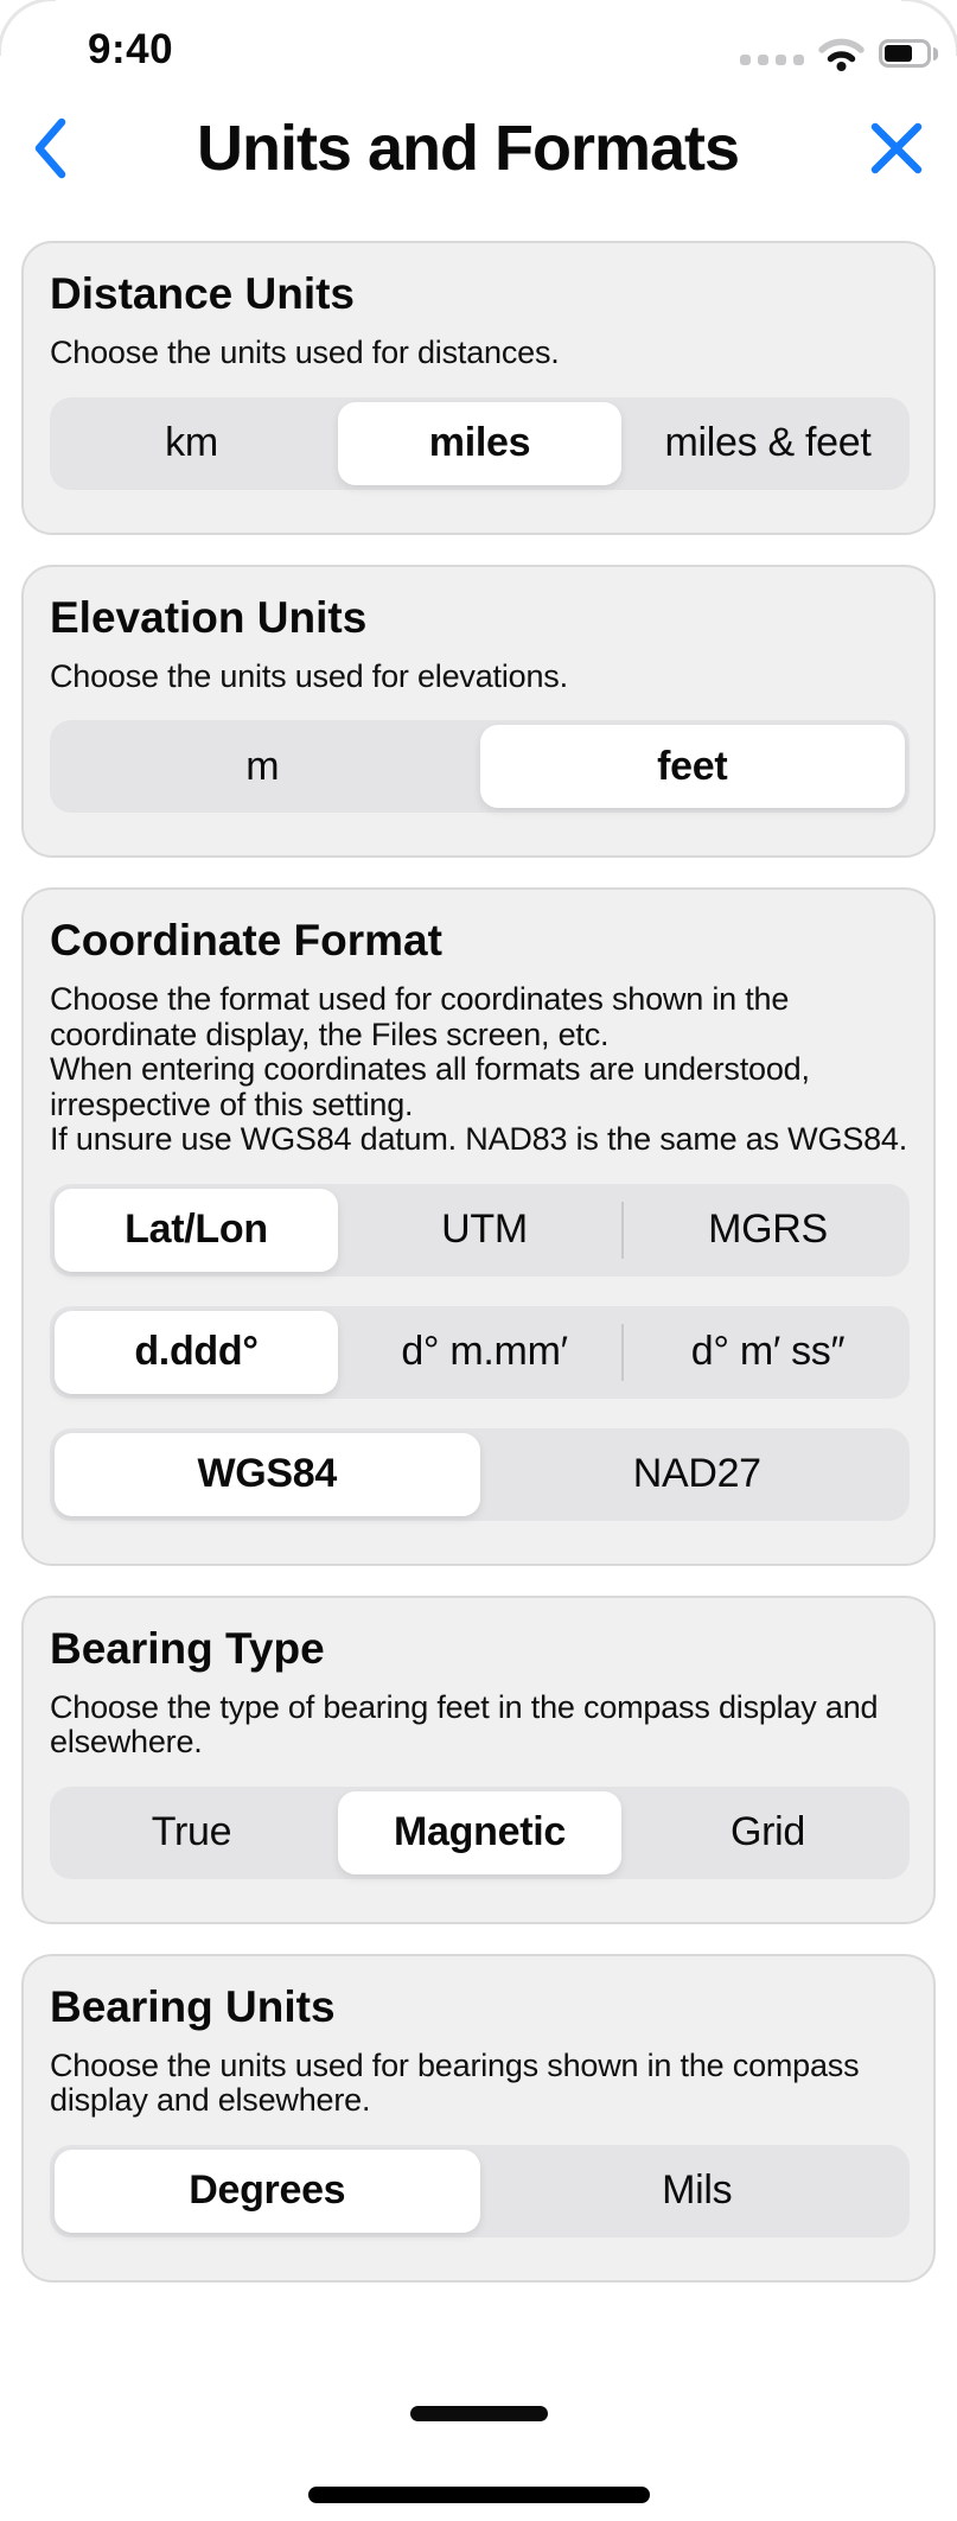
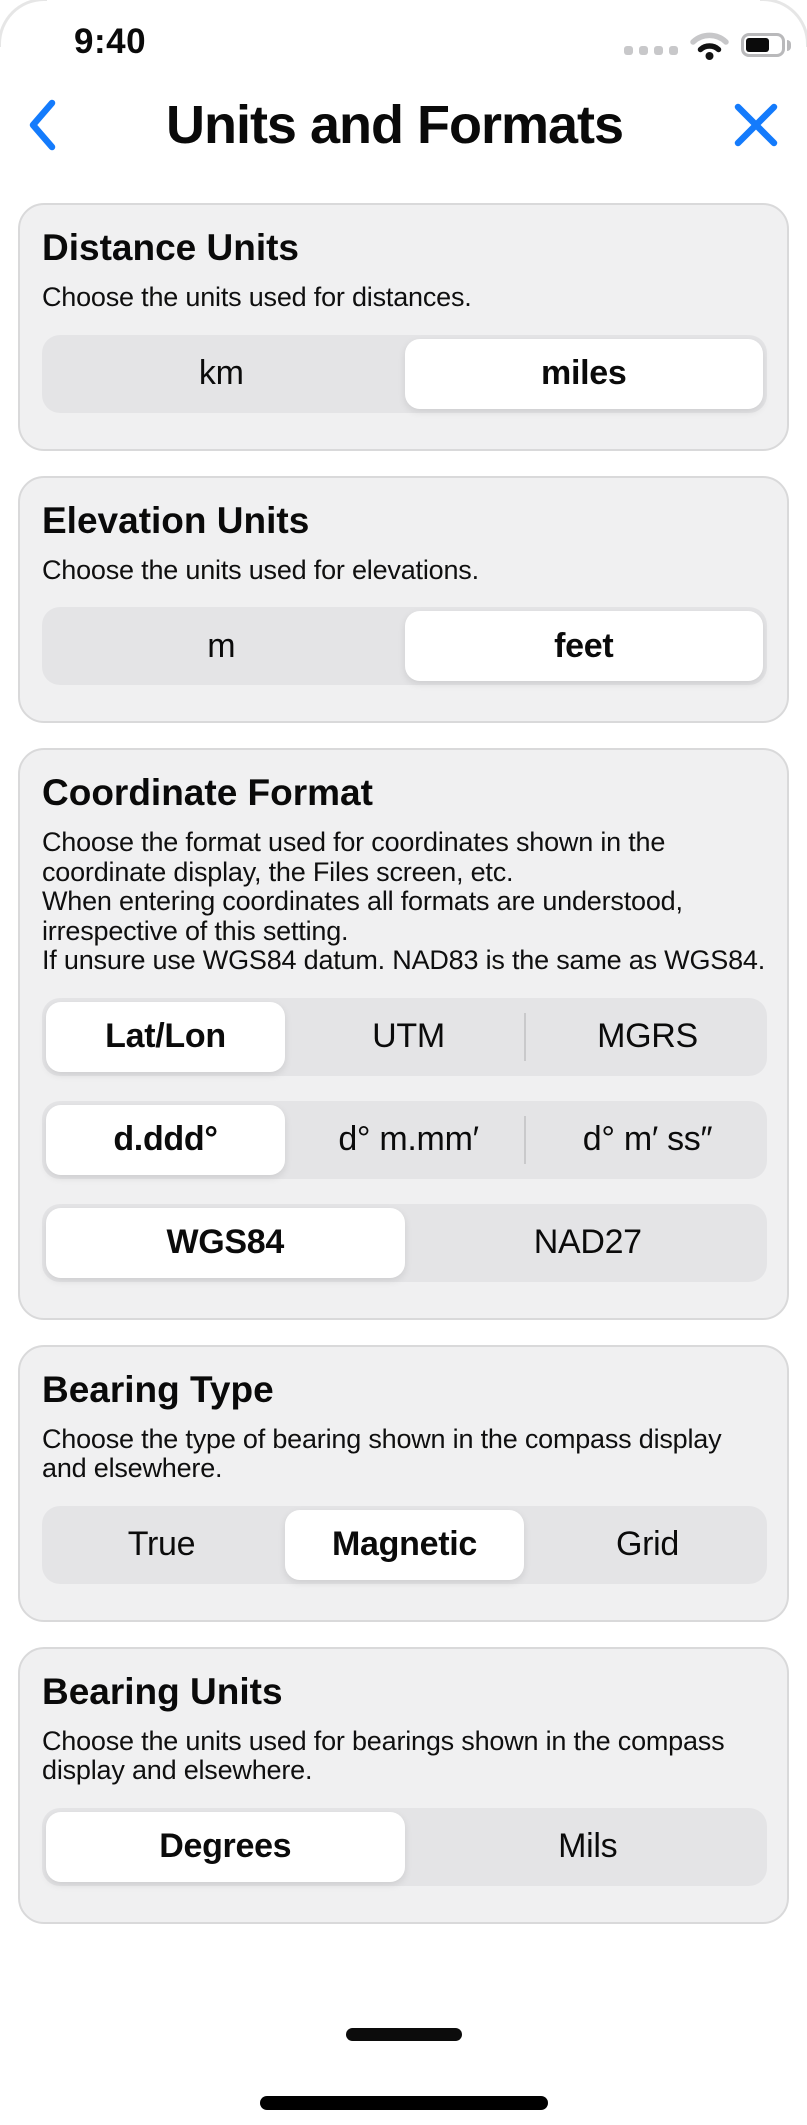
  9:40
  Units and Formats
  Distance Units
  Choose the units used for distances.
  km
  miles
- miles & feet
  Elevation Units
  Choose the units used for elevations.
  m
  feet
  Coordinate Format
  Choose the format used for coordinates shown in the coordinate display, the Files screen, etc.
  When entering coordinates all formats are understood, irrespective of this setting.
  If unsure use WGS84 datum. NAD83 is the same as WGS84.
  Lat/Lon
  UTM
  MGRS
  d.ddd°
  d° m.mm′
  d° m′ ss″
  WGS84
  NAD27
  Bearing Type
- Choose the type of bearing feet in the compass display and elsewhere.
+ Choose the type of bearing shown in the compass display and elsewhere.
  True
  Magnetic
  Grid
  Bearing Units
  Choose the units used for bearings shown in the compass display and elsewhere.
  Degrees
  Mils
